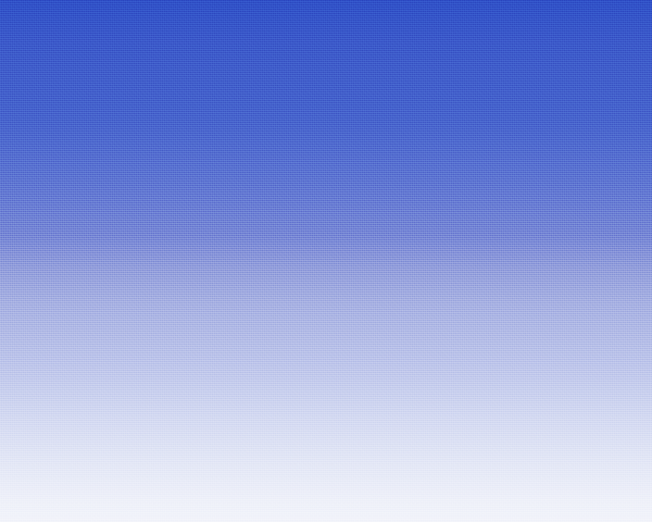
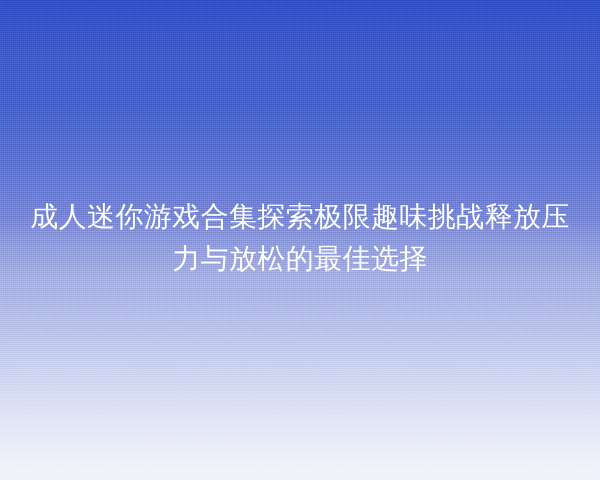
+ 成人迷你游戏合集探索极限趣味挑战释放压力与放松的最佳选择
